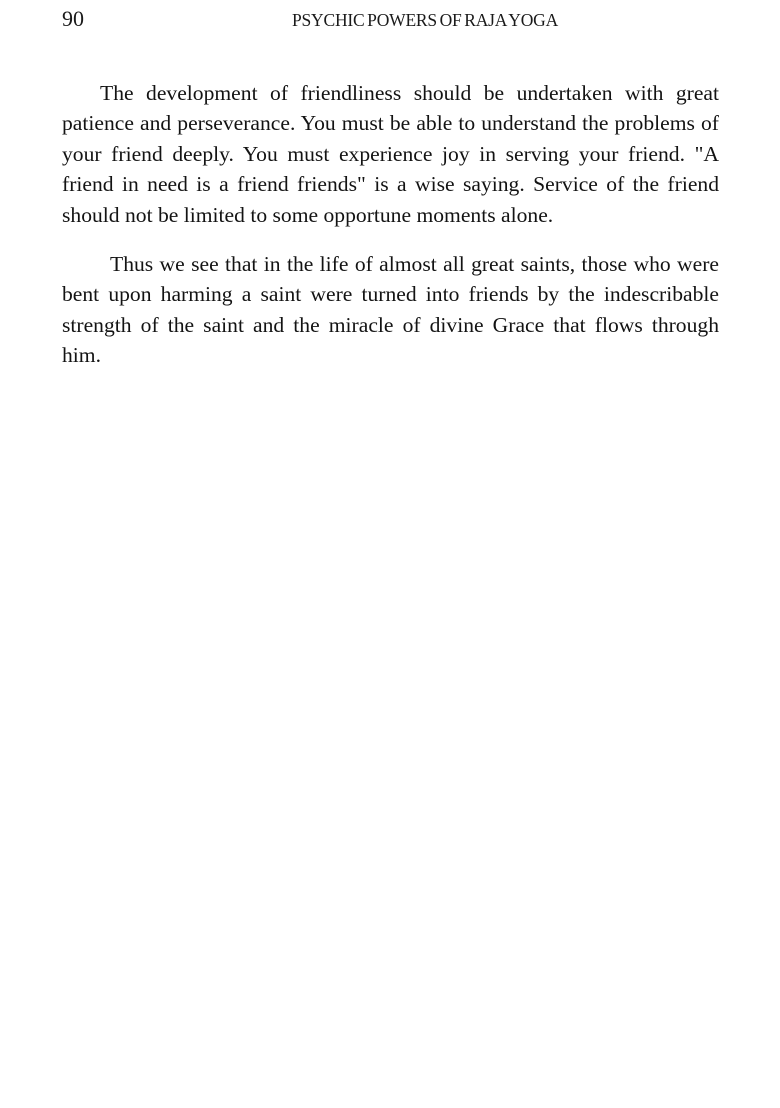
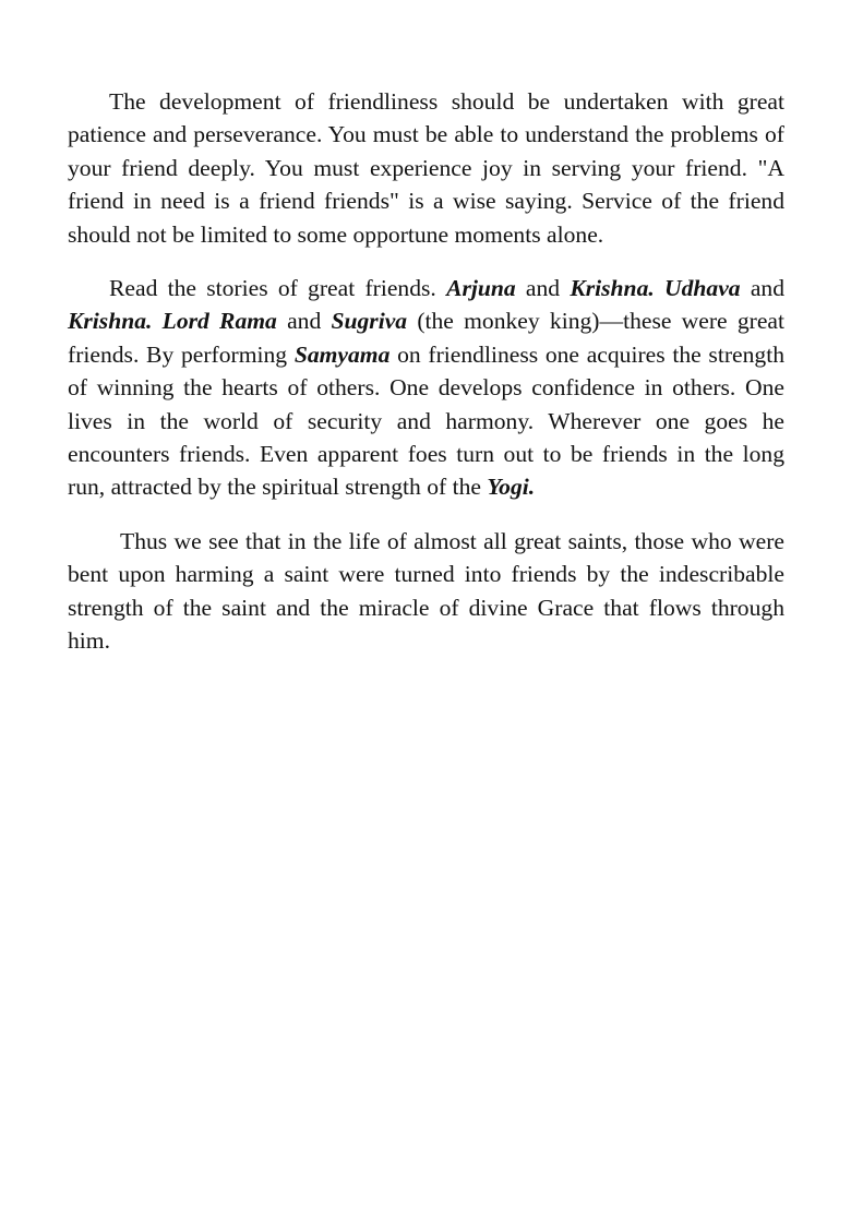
- 90
- PSYCHIC POWERS OF RAJA YOGA
  The development of friendliness should be undertaken with great patience and perseverance. You must be able to understand the problems of your friend deeply. You must experience joy in serving your friend. "A friend in need is a friend friends" is a wise saying. Service of the friend should not be limited to some opportune moments alone.
+ Read the stories of great friends. Arjuna and Krishna. Udhava and Krishna. Lord Rama and Sugriva (the monkey king)—these were great friends. By performing Samyama on friendliness one acquires the strength of winning the hearts of others. One develops confidence in others. One lives in the world of security and harmony. Wherever one goes he encounters friends. Even apparent foes turn out to be friends in the long run, attracted by the spiritual strength of the Yogi.
  Thus we see that in the life of almost all great saints, those who were bent upon harming a saint were turned into friends by the indescribable strength of the saint and the miracle of divine Grace that flows through him.
